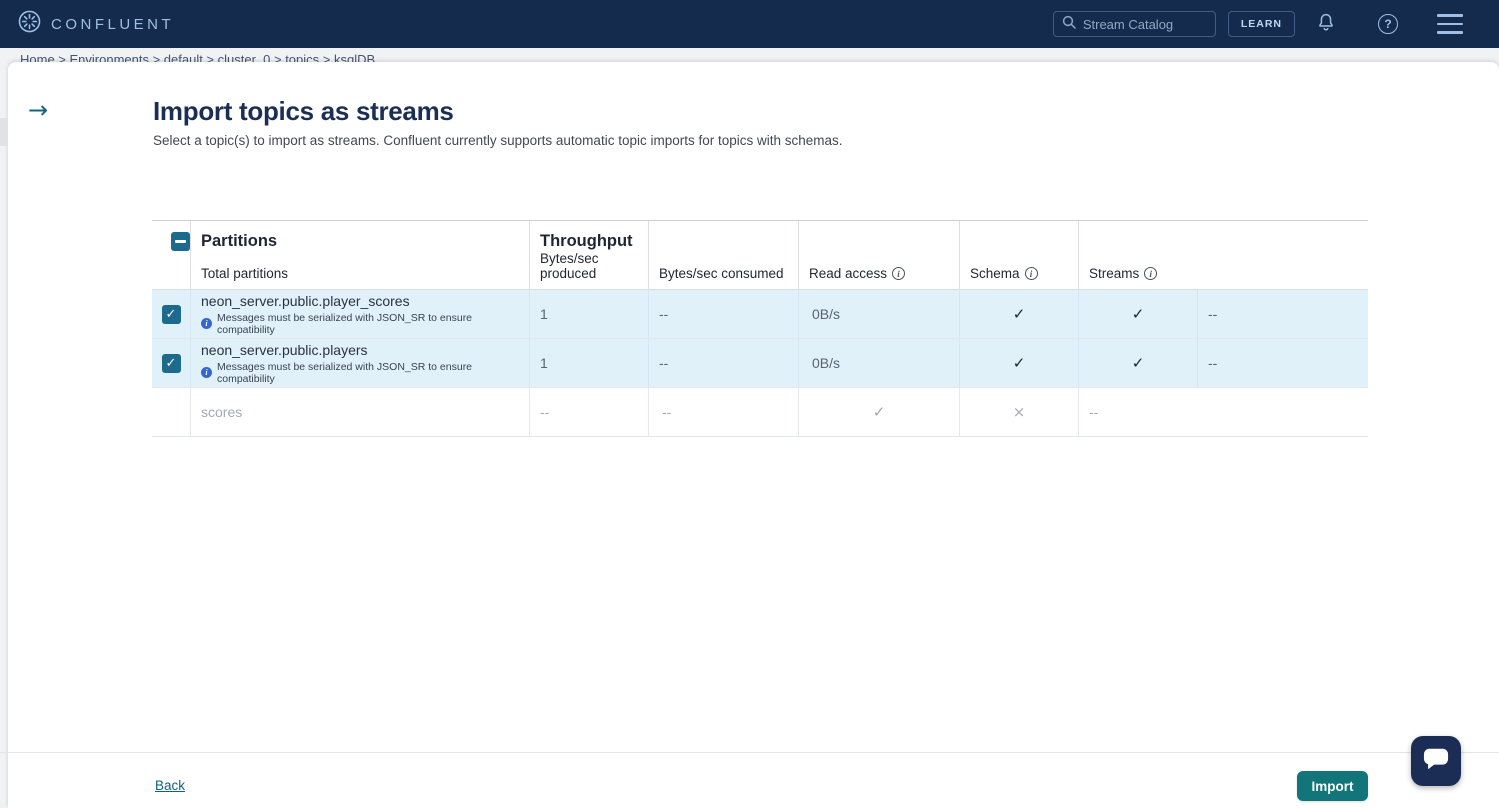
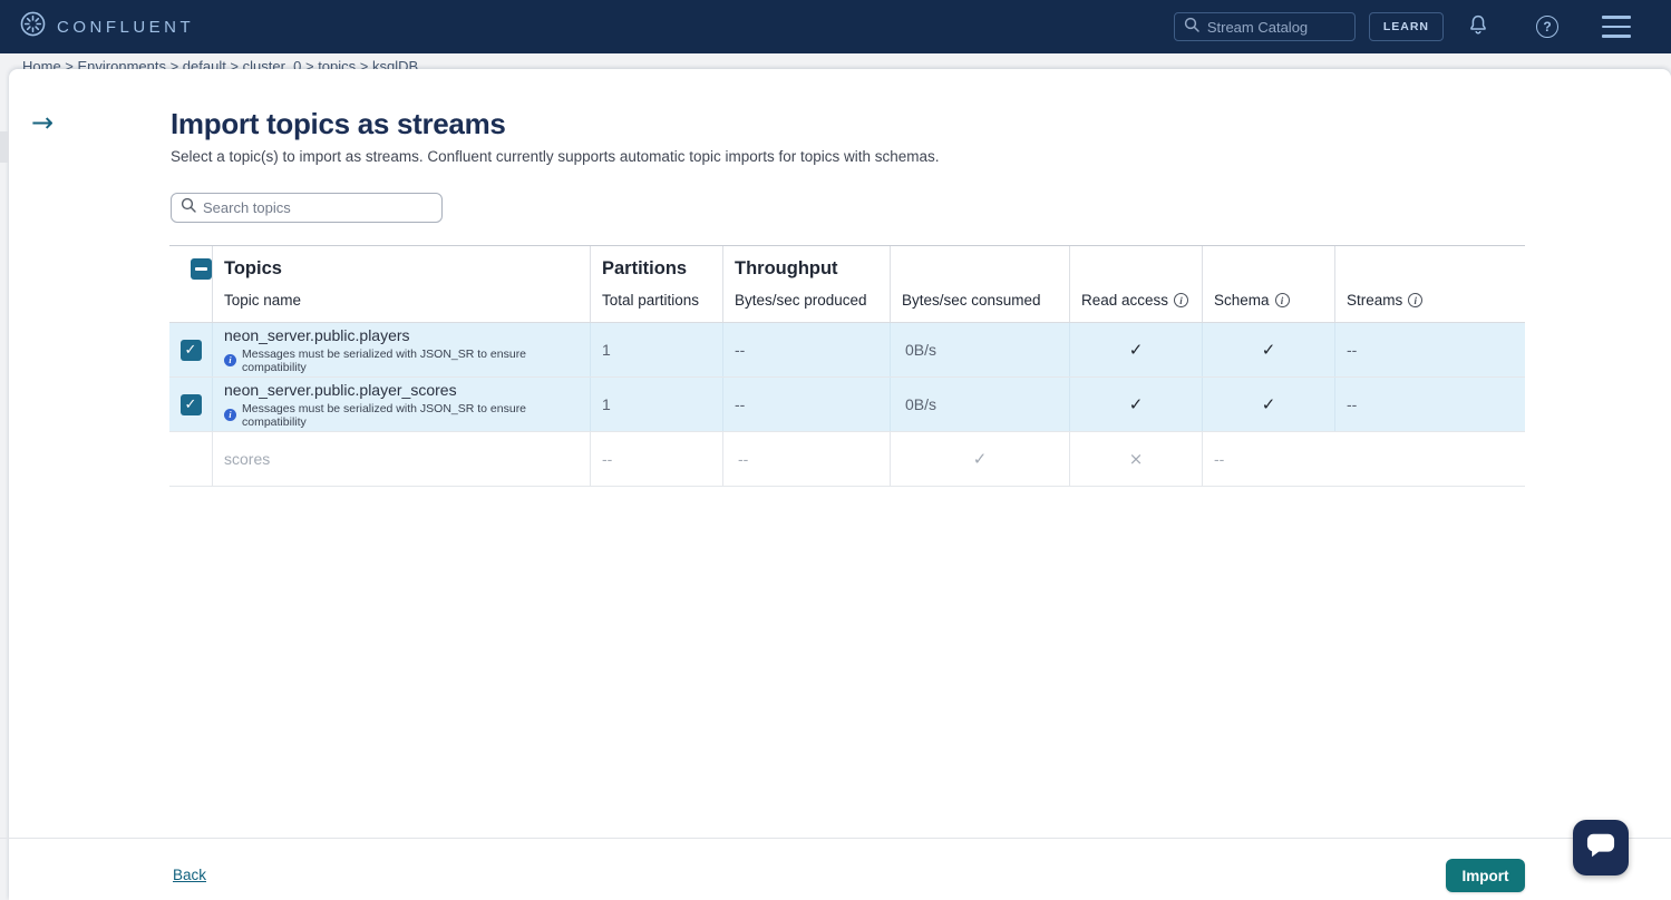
  CONFLUENT
  Stream Catalog
  LEARN
  ?
  Home > Environments > default > cluster_0 > topics > ksqlDB
  →
  Import topics as streams
  Select a topic(s) to import as streams. Confluent currently supports automatic topic imports for topics with schemas.
+ Search topics
+ Topics
+ Topic name
  Partitions
  Total partitions
  Throughput
  Bytes/sec produced
  Bytes/sec consumed
  Read access
  i
  Schema
  i
  Streams
  i
  ✓
- neon_server.public.player_scores
+ neon_server.public.players
  i
  Messages must be serialized with JSON_SR to ensure compatibility
  1
  --
  0B/s
  ✓
  ✓
  --
  ✓
- neon_server.public.players
+ neon_server.public.player_scores
  i
  Messages must be serialized with JSON_SR to ensure compatibility
  1
  --
  0B/s
  ✓
  ✓
  --
  scores
  --
  --
  ✓
  ×
  --
  Back
  Import
